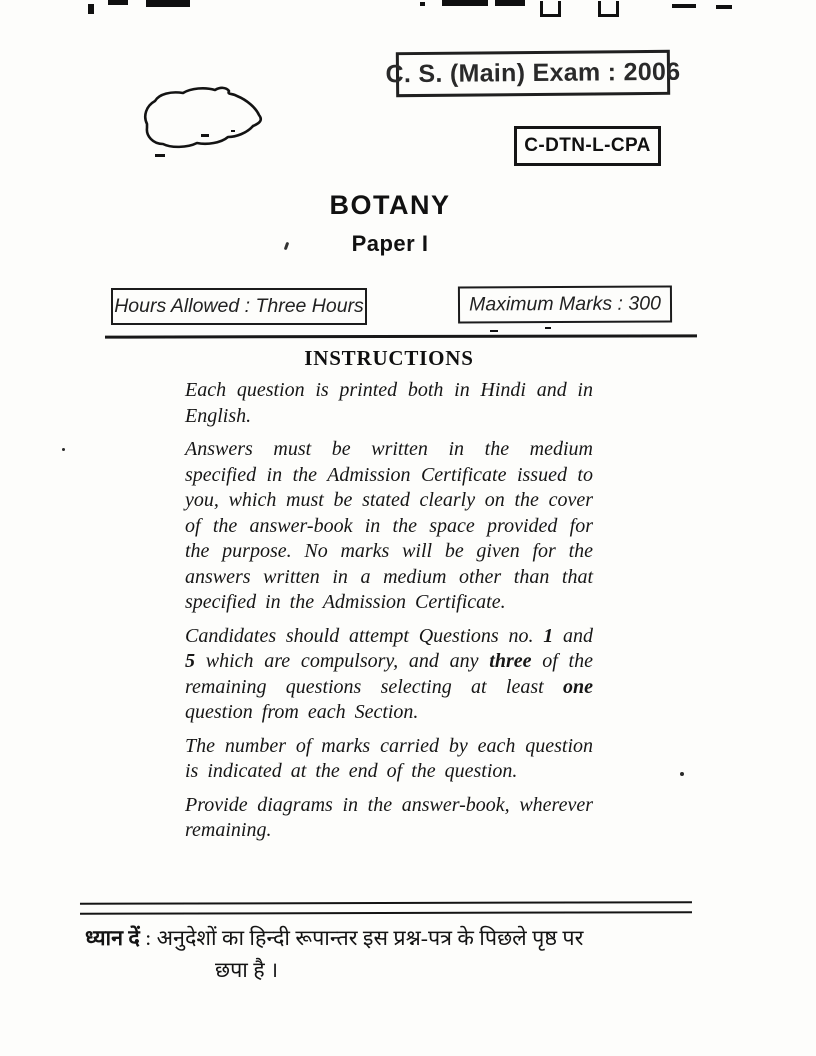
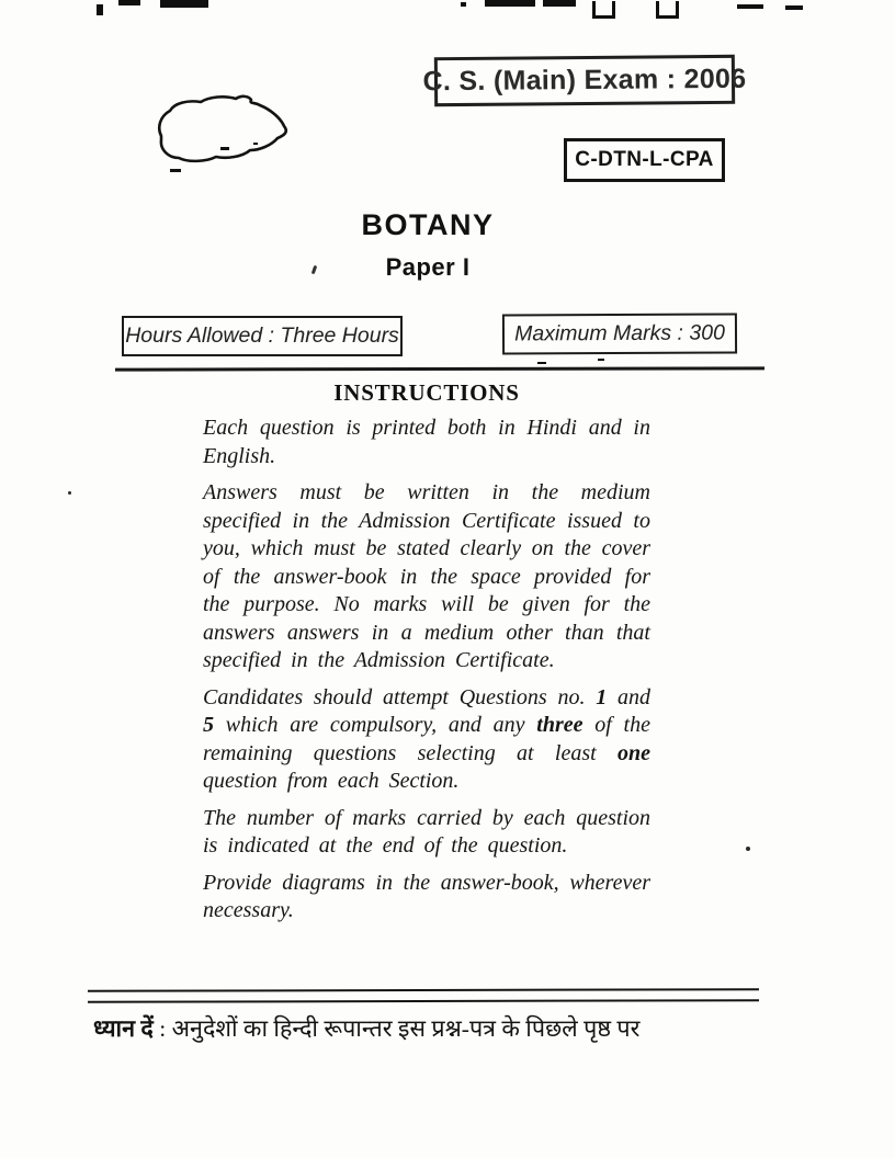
  C. S. (Main) Exam : 2006
  C-DTN-L-CPA
  BOTANY
  Paper I
  Hours Allowed : Three Hours
  Maximum Marks : 300
  INSTRUCTIONS
  Each question is printed both in Hindi and in English.
- Answers must be written in the medium specified in the Admission Certificate issued to you, which must be stated clearly on the cover of the answer-book in the space provided for the purpose. No marks will be given for the answers written in a medium other than that specified in the Admission Certificate.
+ Answers must be written in the medium specified in the Admission Certificate issued to you, which must be stated clearly on the cover of the answer-book in the space provided for the purpose. No marks will be given for the answers answers in a medium other than that specified in the Admission Certificate.
  Candidates should attempt Questions no. 1 and 5 which are compulsory, and any three of the remaining questions selecting at least one question from each Section.
  The number of marks carried by each question is indicated at the end of the question.
- Provide diagrams in the answer-book, wherever remaining.
+ Provide diagrams in the answer-book, wherever necessary.
  ध्यान दें : अनुदेशों का हिन्दी रूपान्तर इस प्रश्न-पत्र के पिछले पृष्ठ पर
- छपा है ।
